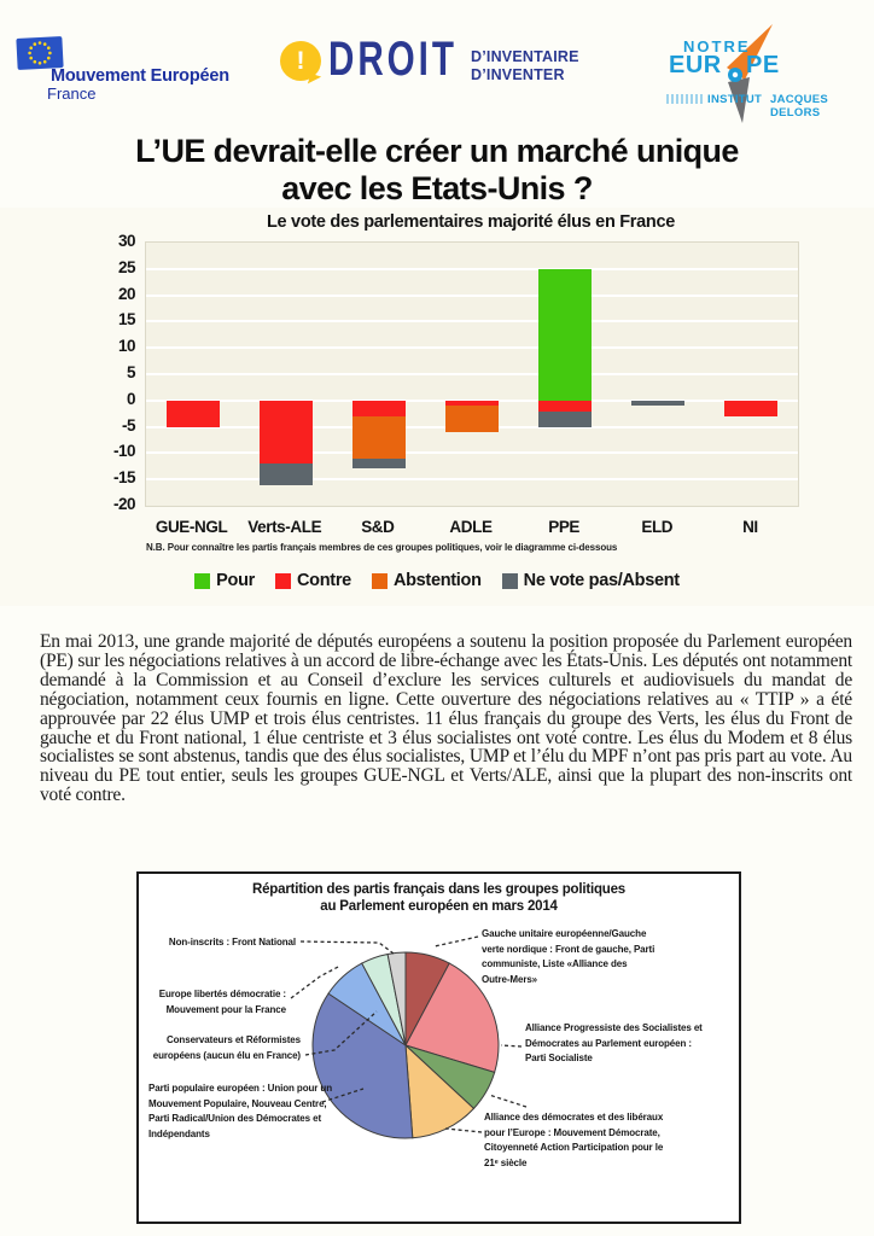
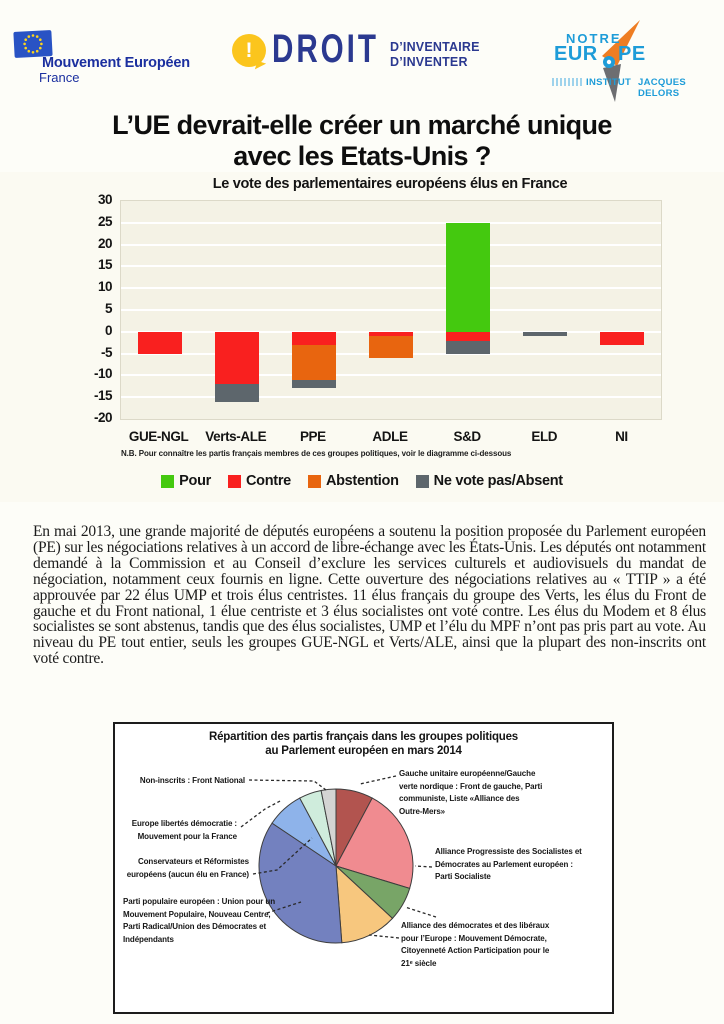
  Mouvement Européen
  France
  !
  DROIT
  D’INVENTAIRE
  D’INVENTER
  NOTRE
  EUR
  PE
  INSTITUT
  JACQUES DELORS
  L’UE devrait-elle créer un marché unique
  avec les Etats-Unis ?
- Le vote des parlementaires majorité élus en France
+ Le vote des parlementaires européens élus en France
  30
  25
  20
  15
  10
  5
  0
  -5
  -10
  -15
  -20
  GUE-NGL
  Verts-ALE
- S&D
+ PPE
  ADLE
- PPE
+ S&D
  ELD
  NI
  N.B. Pour connaître les partis français membres de ces groupes politiques, voir le diagramme ci-dessous
  Pour
  Contre
  Abstention
  Ne vote pas/Absent
  En mai 2013, une grande majorité de députés européens a soutenu la position proposée du Parlement européen (PE) sur les négociations relatives à un accord de libre-échange avec les États-Unis. Les députés ont notamment demandé à la Commission et au Conseil d’exclure les services culturels et audiovisuels du mandat de négociation, notamment ceux fournis en ligne. Cette ouverture des négociations relatives au « TTIP » a été approuvée par 22 élus UMP et trois élus centristes. 11 élus français du groupe des Verts, les élus du Front de gauche et du Front national, 1 élue centriste et 3 élus socialistes ont voté contre. Les élus du Modem et 8 élus socialistes se sont abstenus, tandis que des élus socialistes, UMP et l’élu du MPF n’ont pas pris part au vote. Au niveau du PE tout entier, seuls les groupes GUE-NGL et Verts/ALE, ainsi que la plupart des non-inscrits ont voté contre.
  Répartition des partis français dans les groupes politiques
  au Parlement européen en mars 2014
  Non-inscrits : Front National
  Europe libertés démocratie :
  Mouvement pour la France
  Conservateurs et Réformistes
  européens (aucun élu en France)
  Parti populaire européen : Union pour un
  Mouvement Populaire, Nouveau Centre,
  Parti Radical/Union des Démocrates et
  Indépendants
  Gauche unitaire européenne/Gauche
  verte nordique : Front de gauche, Parti
  communiste, Liste «Alliance des
  Outre-Mers»
  Alliance Progressiste des Socialistes et
  Démocrates au Parlement européen :
  Parti Socialiste
  Alliance des démocrates et des libéraux
  pour l’Europe : Mouvement Démocrate,
  Citoyenneté Action Participation pour le
  21ᵉ siècle
